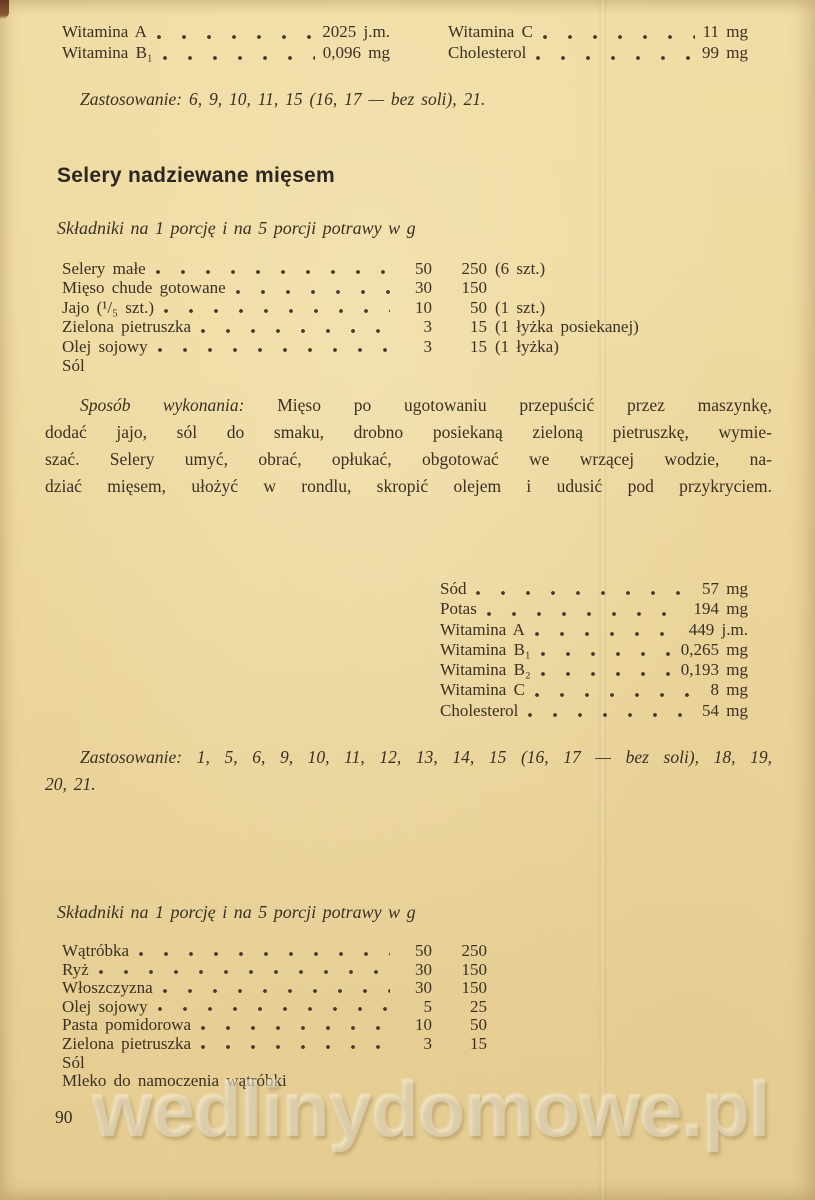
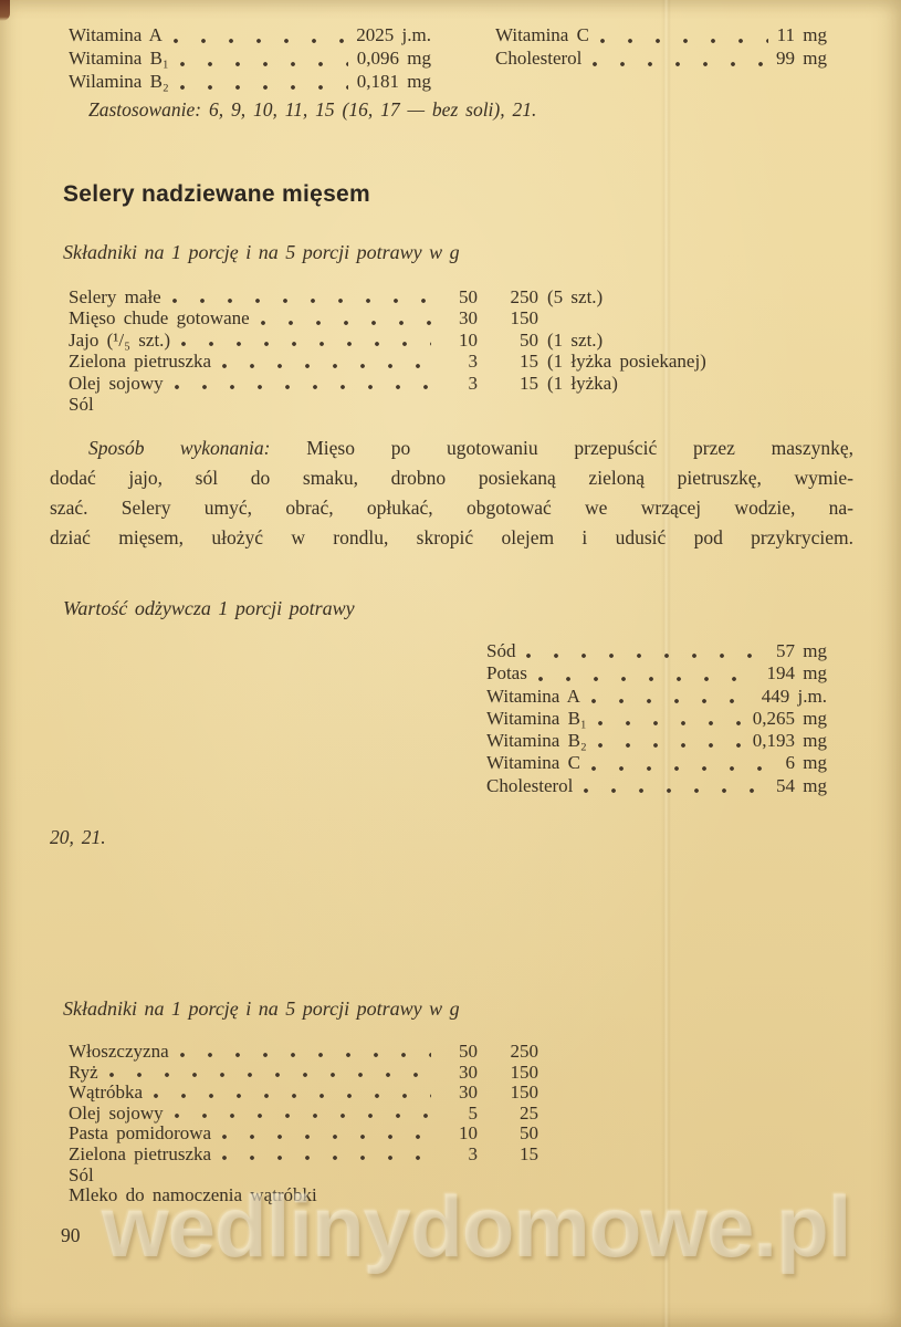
  Witamina A
  2025 j.m.
  Witamina B₁
  0,096 mg
+ Wilamina B₂
+ 0,181 mg
  Witamina C
  11 mg
  Cholesterol
  99 mg
  Zastosowanie: 6, 9, 10, 11, 15 (16, 17 — bez soli), 21.
  Selery nadziewane mięsem
  Składniki na 1 porcję i na 5 porcji potrawy w g
  Selery małe
  50
  250
- (6 szt.)
+ (5 szt.)
  Mięso chude gotowane
  30
  150
  Jajo (¹/₅ szt.)
  10
  50
  (1 szt.)
  Zielona pietruszka
  3
  15
  (1 łyżka posiekanej)
  Olej sojowy
  3
  15
  (1 łyżka)
  Sól
  Sposób wykonania: Mięso po ugotowaniu przepuścić przez maszynkę,
  dodać jajo, sól do smaku, drobno posiekaną zieloną pietruszkę, wymie-
  szać. Selery umyć, obrać, opłukać, obgotować we wrzącej wodzie, na-
  dziać mięsem, ułożyć w rondlu, skropić olejem i udusić pod przykryciem.
+ Wartość odżywcza 1 porcji potrawy
  Sód
  57 mg
  Potas
  194 mg
  Witamina A
  449 j.m.
  Witamina B₁
  0,265 mg
  Witamina B₂
  0,193 mg
  Witamina C
- 8 mg
+ 6 mg
  Cholesterol
  54 mg
- Zastosowanie: 1, 5, 6, 9, 10, 11, 12, 13, 14, 15 (16, 17 — bez soli), 18, 19,
  20, 21.
  Składniki na 1 porcję i na 5 porcji potrawy w g
- Wątróbka
+ Włoszczyzna
  50
  250
  Ryż
  30
  150
- Włoszczyzna
+ Wątróbka
  30
  150
  Olej sojowy
  5
  25
  Pasta pomidorowa
  10
  50
  Zielona pietruszka
  3
  15
  Sól
  Mleko do namoczenia wątróbki
  90
  wedlinydomowe.pl
